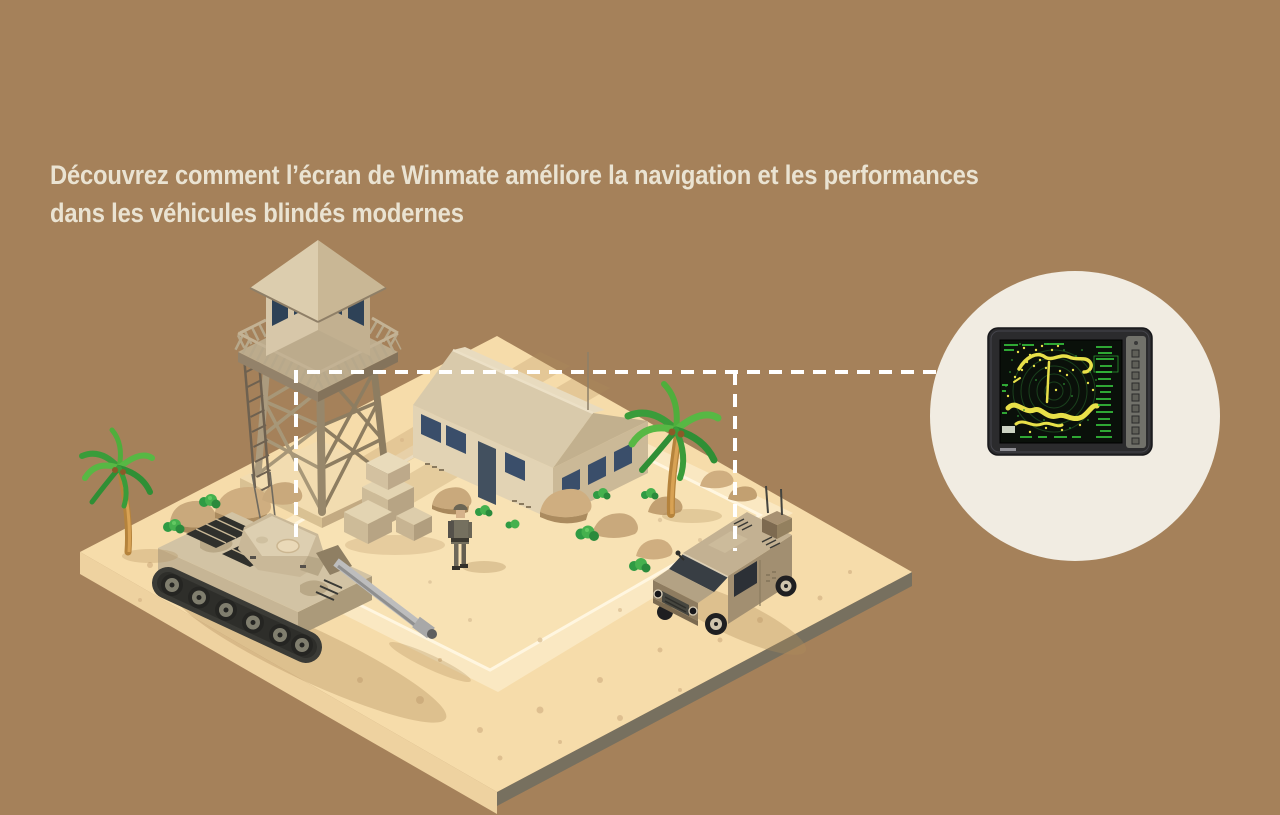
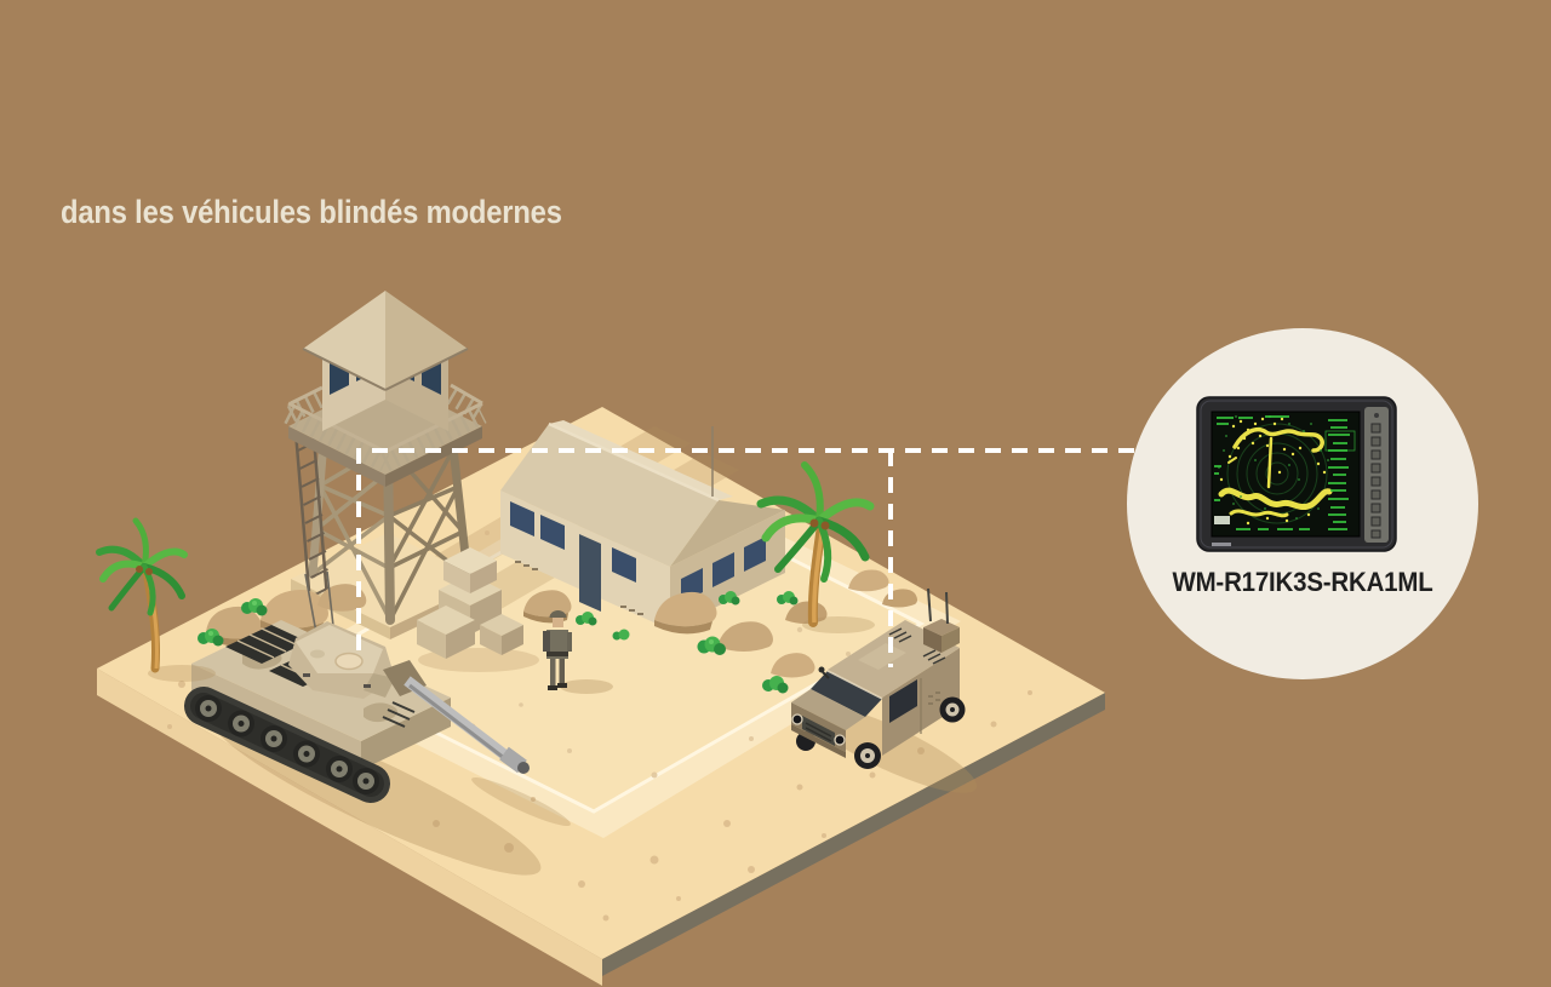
- Découvrez comment l’écran de Winmate améliore la navigation et les performances
  dans les véhicules blindés modernes
+ WM-R17IK3S-RKA1ML
